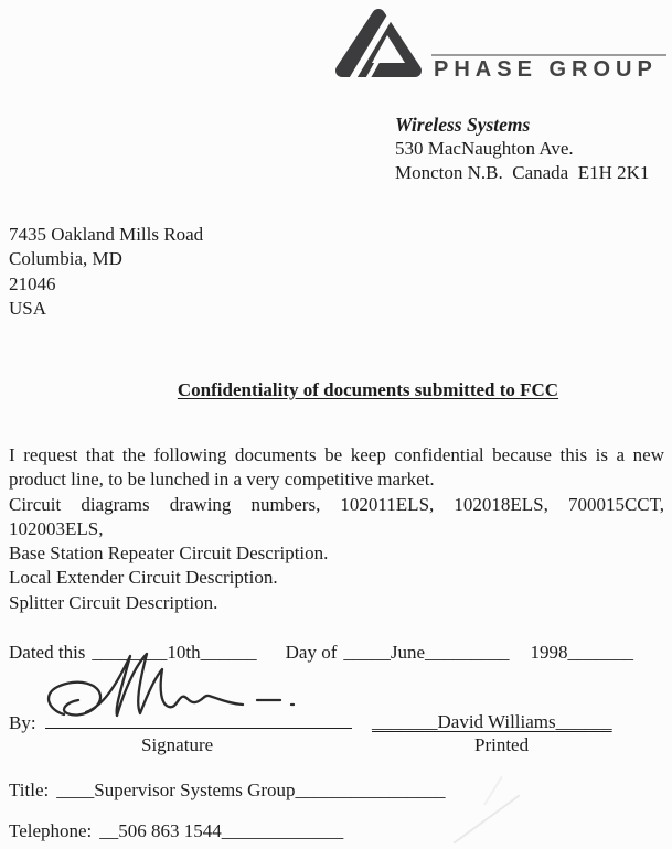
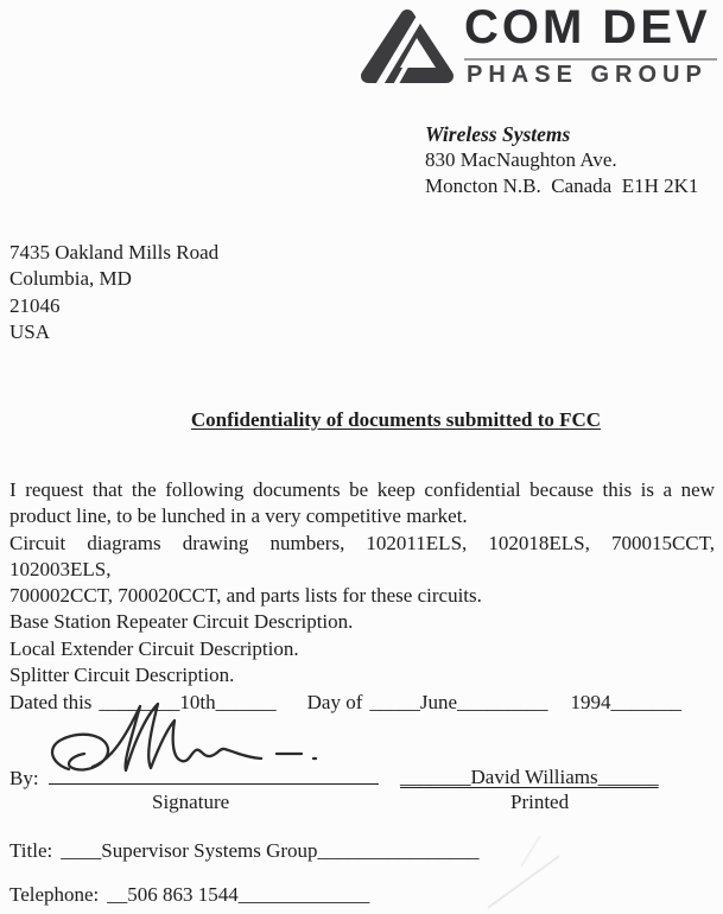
+ COM DEV
  PHASE GROUP
  Wireless Systems
- 530 MacNaughton Ave.
+ 830 MacNaughton Ave.
  Moncton N.B. Canada E1H 2K1
  7435 Oakland Mills Road
  Columbia, MD
  21046
  USA
  Confidentiality of documents submitted to FCC
  I request that the following documents be keep confidential because this is a new
  product line, to be lunched in a very competitive market.
  Circuit diagrams drawing numbers, 102011ELS, 102018ELS, 700015CCT, 102003ELS,
+ 700002CCT, 700020CCT, and parts lists for these circuits.
  Base Station Repeater Circuit Description.
  Local Extender Circuit Description.
  Splitter Circuit Description.
- Dated this ________10th______ Day of _____June_________ 1998_______
+ Dated this ________10th______ Day of _____June_________ 1994_______
  By:
  _______David Williams______
  Signature
  Printed
  Title: ____Supervisor Systems Group________________
  Telephone: __506 863 1544_____________
